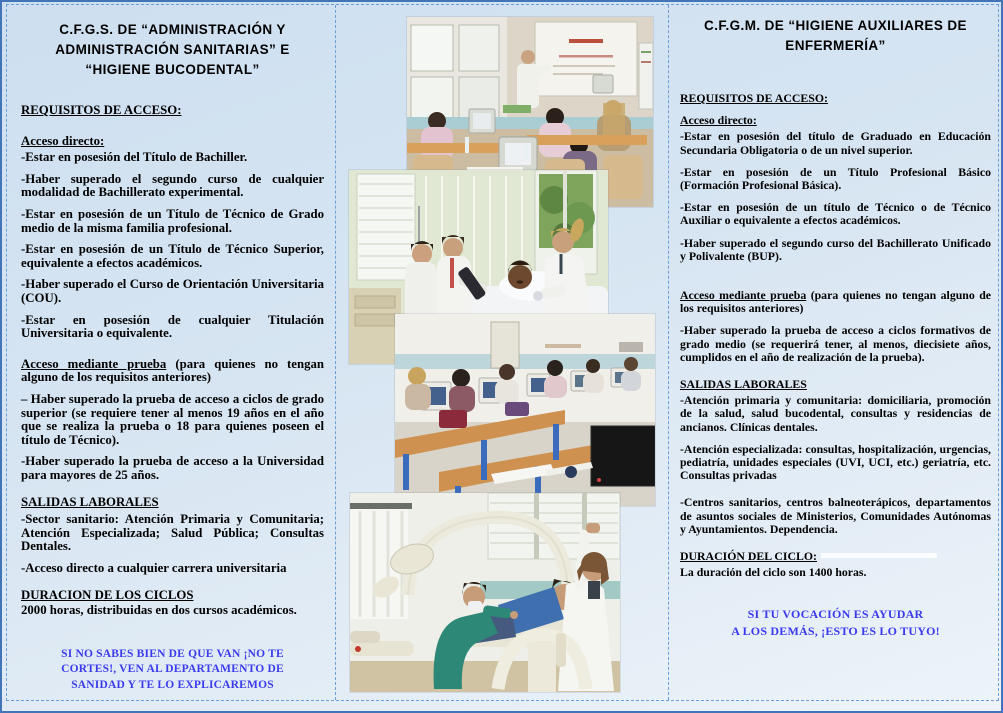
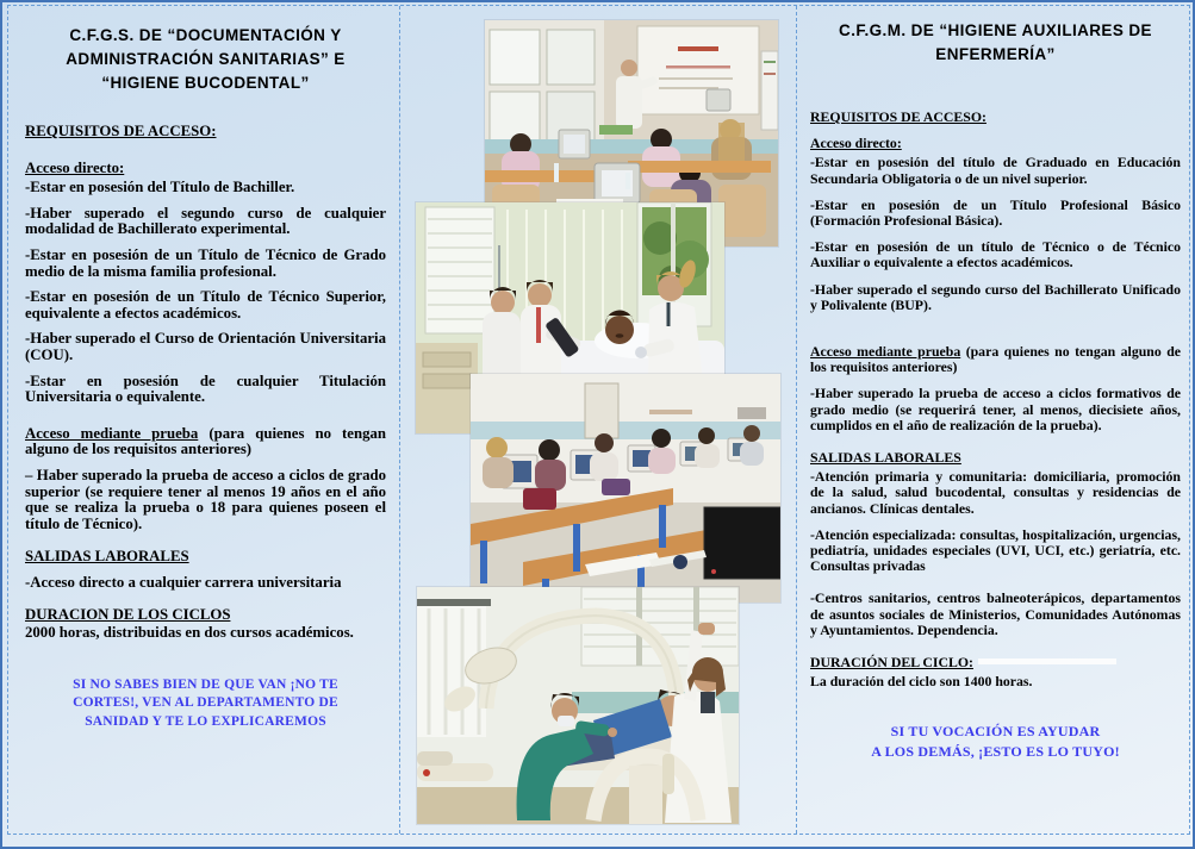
- C.F.G.S. DE “ADMINISTRACIÓN Y ADMINISTRACIÓN SANITARIAS” E “HIGIENE BUCODENTAL”
+ C.F.G.S. DE “DOCUMENTACIÓN Y ADMINISTRACIÓN SANITARIAS” E “HIGIENE BUCODENTAL”
  REQUISITOS DE ACCESO:
  Acceso directo:
  -Estar en posesión del Título de Bachiller.
  -Haber superado el segundo curso de cualquier modalidad de Bachillerato experimental.
  -Estar en posesión de un Título de Técnico de Grado medio de la misma familia profesional.
  -Estar en posesión de un Título de Técnico Superior, equivalente a efectos académicos.
  -Haber superado el Curso de Orientación Universitaria (COU).
  -Estar en posesión de cualquier Titulación Universitaria o equivalente.
  Acceso mediante prueba (para quienes no tengan alguno de los requisitos anteriores)
  – Haber superado la prueba de acceso a ciclos de grado superior (se requiere tener al menos 19 años en el año que se realiza la prueba o 18 para quienes poseen el título de Técnico).
- -Haber superado la prueba de acceso a la Universidad para mayores de 25 años.
  SALIDAS LABORALES
- -Sector sanitario: Atención Primaria y Comunitaria; Atención Especializada; Salud Pública; Consultas Dentales.
  -Acceso directo a cualquier carrera universitaria
  DURACION DE LOS CICLOS
  2000 horas, distribuidas en dos cursos académicos.
  SI NO SABES BIEN DE QUE VAN ¡NO TE
  CORTES!, VEN AL DEPARTAMENTO DE
  SANIDAD Y TE LO EXPLICAREMOS
  C.F.G.M. DE “HIGIENE AUXILIARES DE ENFERMERÍA”
  REQUISITOS DE ACCESO:
  Acceso directo:
  -Estar en posesión del título de Graduado en Educación Secundaria Obligatoria o de un nivel superior.
  -Estar en posesión de un Título Profesional Básico (Formación Profesional Básica).
  -Estar en posesión de un título de Técnico o de Técnico Auxiliar o equivalente a efectos académicos.
  -Haber superado el segundo curso del Bachillerato Unificado y Polivalente (BUP).
  Acceso mediante prueba (para quienes no tengan alguno de los requisitos anteriores)
  -Haber superado la prueba de acceso a ciclos formativos de grado medio (se requerirá tener, al menos, diecisiete años, cumplidos en el año de realización de la prueba).
  SALIDAS LABORALES
  -Atención primaria y comunitaria: domiciliaria, promoción de la salud, salud bucodental, consultas y residencias de ancianos. Clínicas dentales.
  -Atención especializada: consultas, hospitalización, urgencias, pediatría, unidades especiales (UVI, UCI, etc.) geriatría, etc. Consultas privadas
  -Centros sanitarios, centros balneoterápicos, departamentos de asuntos sociales de Ministerios, Comunidades Autónomas y Ayuntamientos. Dependencia.
  DURACIÓN DEL CICLO:
  La duración del ciclo son 1400 horas.
  SI TU VOCACIÓN ES AYUDAR
  A LOS DEMÁS, ¡ESTO ES LO TUYO!
